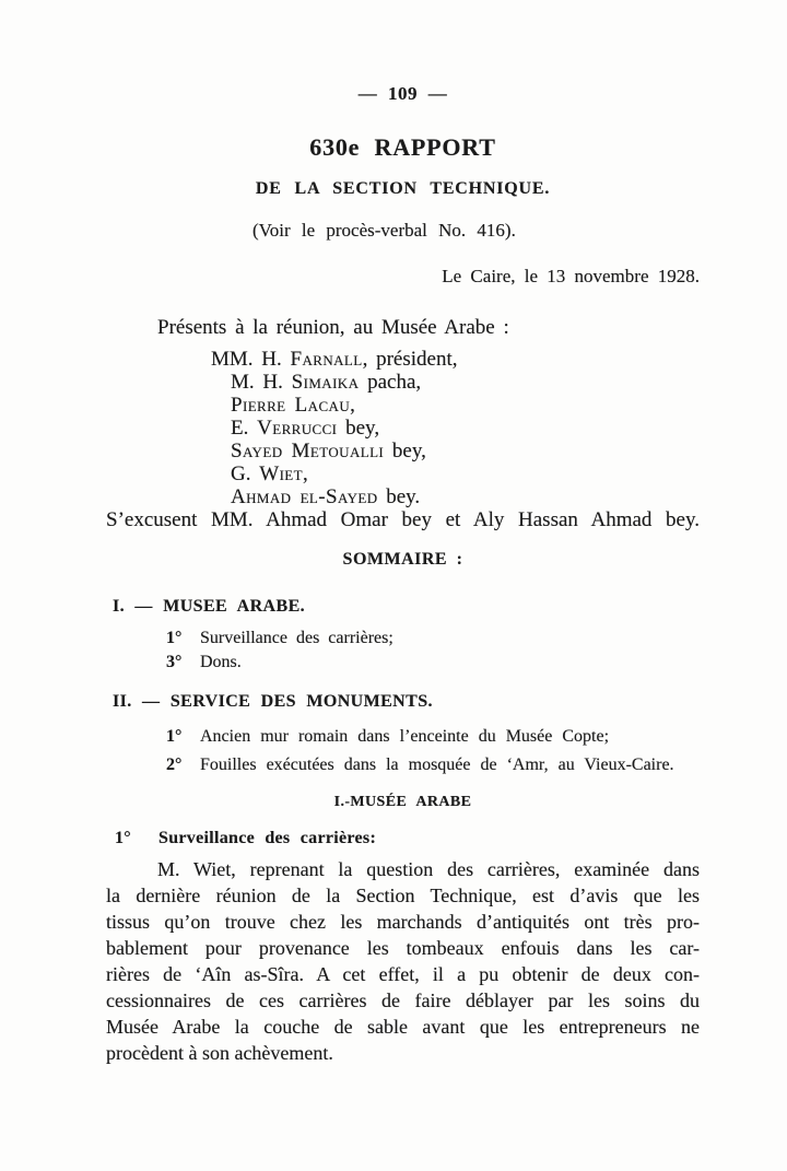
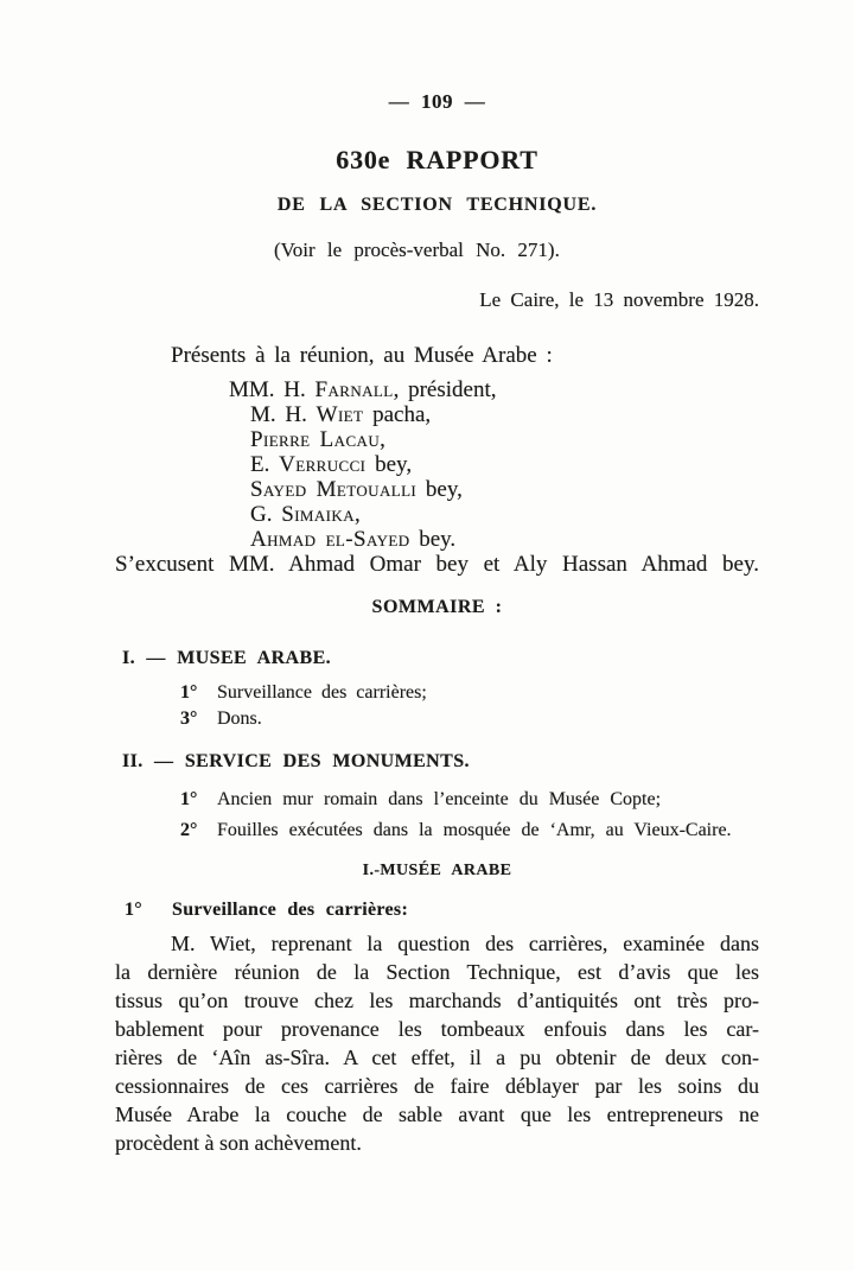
  — 109 —
  630e RAPPORT
  DE LA SECTION TECHNIQUE.
- (Voir le procès-verbal No. 416).
+ (Voir le procès-verbal No. 271).
  Le Caire, le 13 novembre 1928.
  Présents à la réunion, au Musée Arabe :
  MM. H. Farnall, président,
- M. H. Simaika pacha,
+ M. H. Wiet pacha,
  Pierre Lacau,
  E. Verrucci bey,
  Sayed Metoualli bey,
- G. Wiet,
+ G. Simaika,
  Ahmad el-Sayed bey.
  S’excusent MM. Ahmad Omar bey et Aly Hassan Ahmad bey.
  SOMMAIRE :
  I. — MUSEE ARABE.
  1° Surveillance des carrières;
  3° Dons.
  II. — SERVICE DES MONUMENTS.
  1° Ancien mur romain dans l’enceinte du Musée Copte;
  2° Fouilles exécutées dans la mosquée de ‘Amr, au Vieux-Caire.
  I.-MUSÉE ARABE
  1° Surveillance des carrières:
  M. Wiet, reprenant la question des carrières, examinée dans
  la dernière réunion de la Section Technique, est d’avis que les
  tissus qu’on trouve chez les marchands d’antiquités ont très pro-
  bablement pour provenance les tombeaux enfouis dans les car-
  rières de ‘Aîn as-Sîra. A cet effet, il a pu obtenir de deux con-
  cessionnaires de ces carrières de faire déblayer par les soins du
  Musée Arabe la couche de sable avant que les entrepreneurs ne
  procèdent à son achèvement.
